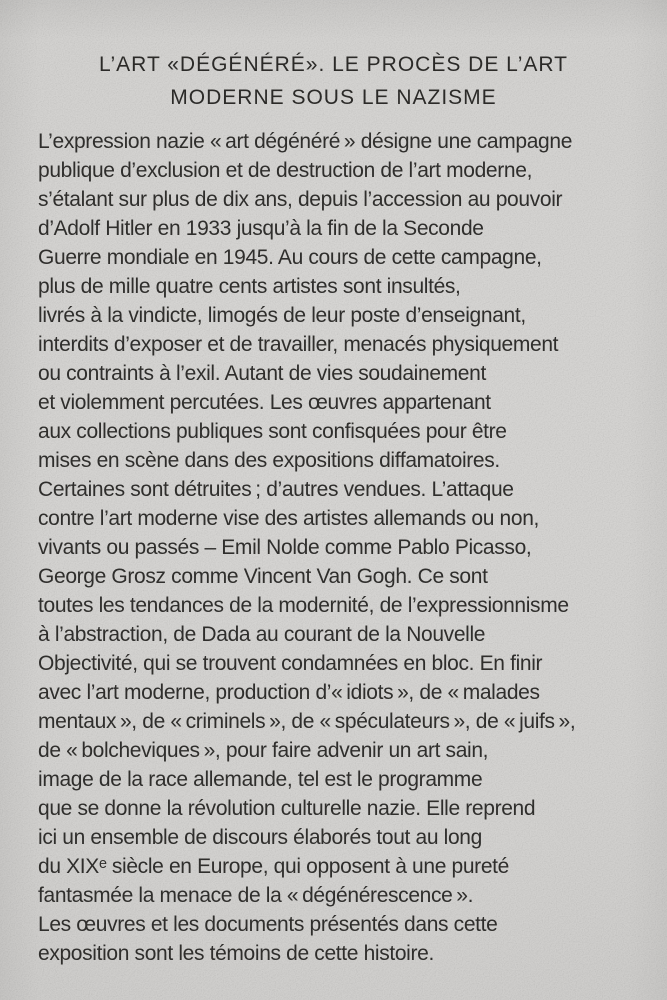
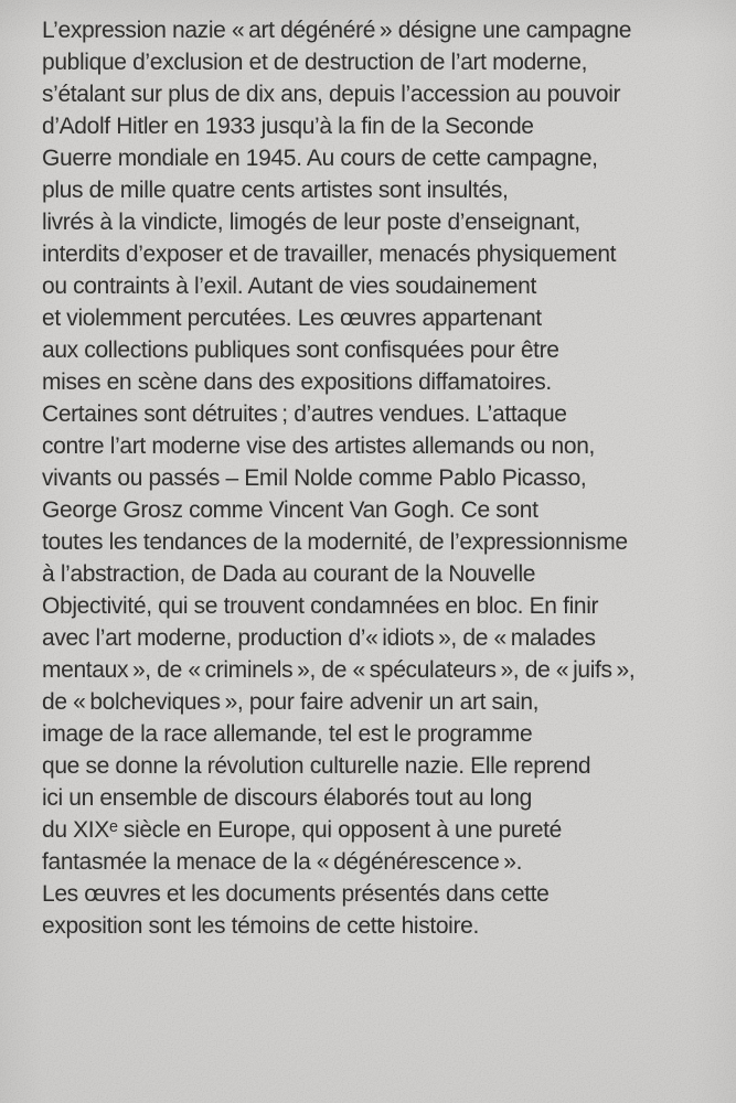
- L’ART «DÉGÉNÉRÉ». LE PROCÈS DE L’ART
- MODERNE SOUS LE NAZISME
  L’expression nazie « art dégénéré » désigne une campagne
  publique d’exclusion et de destruction de l’art moderne,
  s’étalant sur plus de dix ans, depuis l’accession au pouvoir
  d’Adolf Hitler en 1933 jusqu’à la fin de la Seconde
  Guerre mondiale en 1945. Au cours de cette campagne,
  plus de mille quatre cents artistes sont insultés,
  livrés à la vindicte, limogés de leur poste d’enseignant,
  interdits d’exposer et de travailler, menacés physiquement
  ou contraints à l’exil. Autant de vies soudainement
  et violemment percutées. Les œuvres appartenant
  aux collections publiques sont confisquées pour être
  mises en scène dans des expositions diffamatoires.
  Certaines sont détruites ; d’autres vendues. L’attaque
  contre l’art moderne vise des artistes allemands ou non,
  vivants ou passés – Emil Nolde comme Pablo Picasso,
  George Grosz comme Vincent Van Gogh. Ce sont
  toutes les tendances de la modernité, de l’expressionnisme
  à l’abstraction, de Dada au courant de la Nouvelle
  Objectivité, qui se trouvent condamnées en bloc. En finir
  avec l’art moderne, production d’« idiots », de « malades
  mentaux », de « criminels », de « spéculateurs », de « juifs »,
  de « bolcheviques », pour faire advenir un art sain,
  image de la race allemande, tel est le programme
  que se donne la révolution culturelle nazie. Elle reprend
  ici un ensemble de discours élaborés tout au long
  du XIXᵉ siècle en Europe, qui opposent à une pureté
  fantasmée la menace de la « dégénérescence ».
  Les œuvres et les documents présentés dans cette
  exposition sont les témoins de cette histoire.
